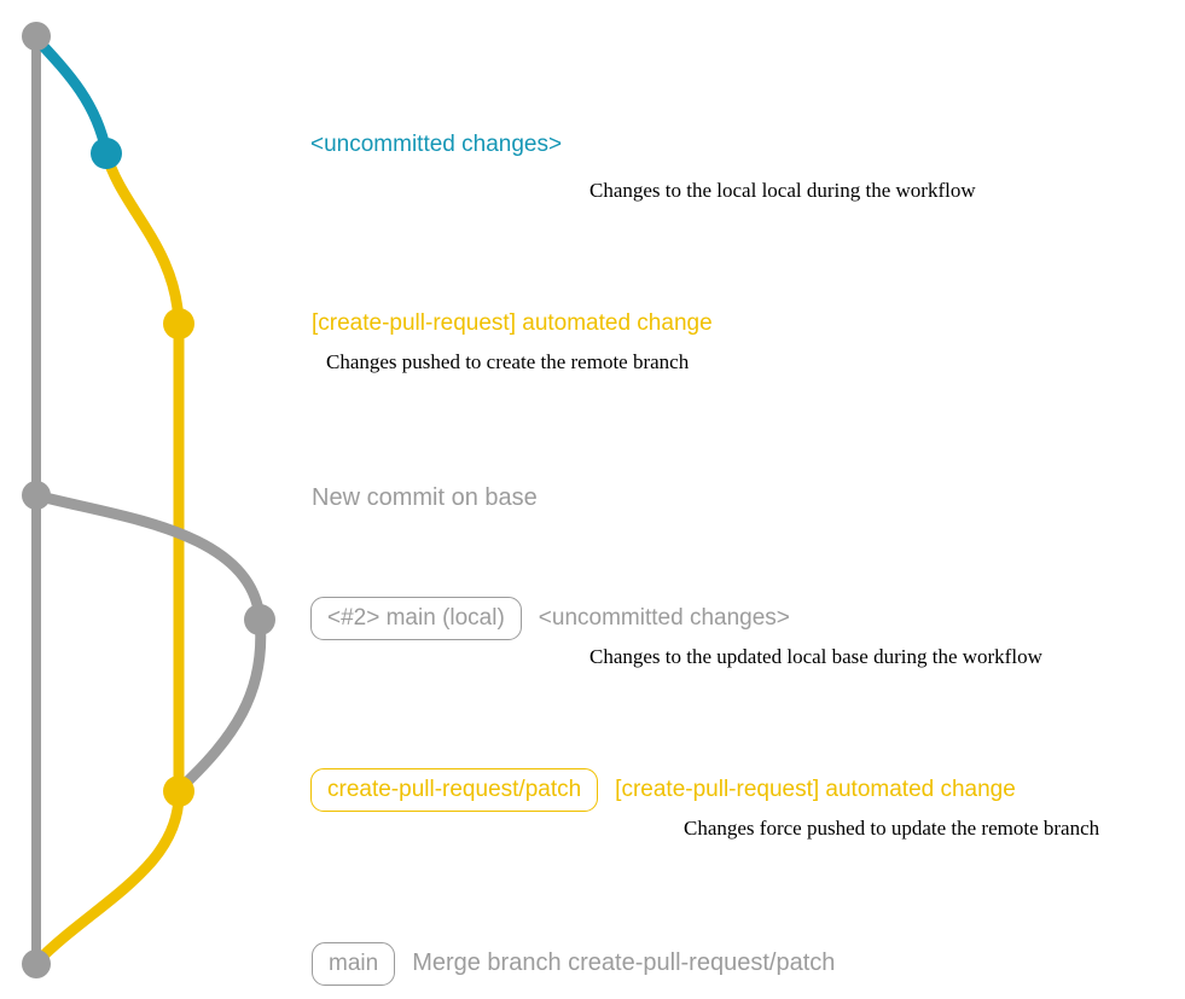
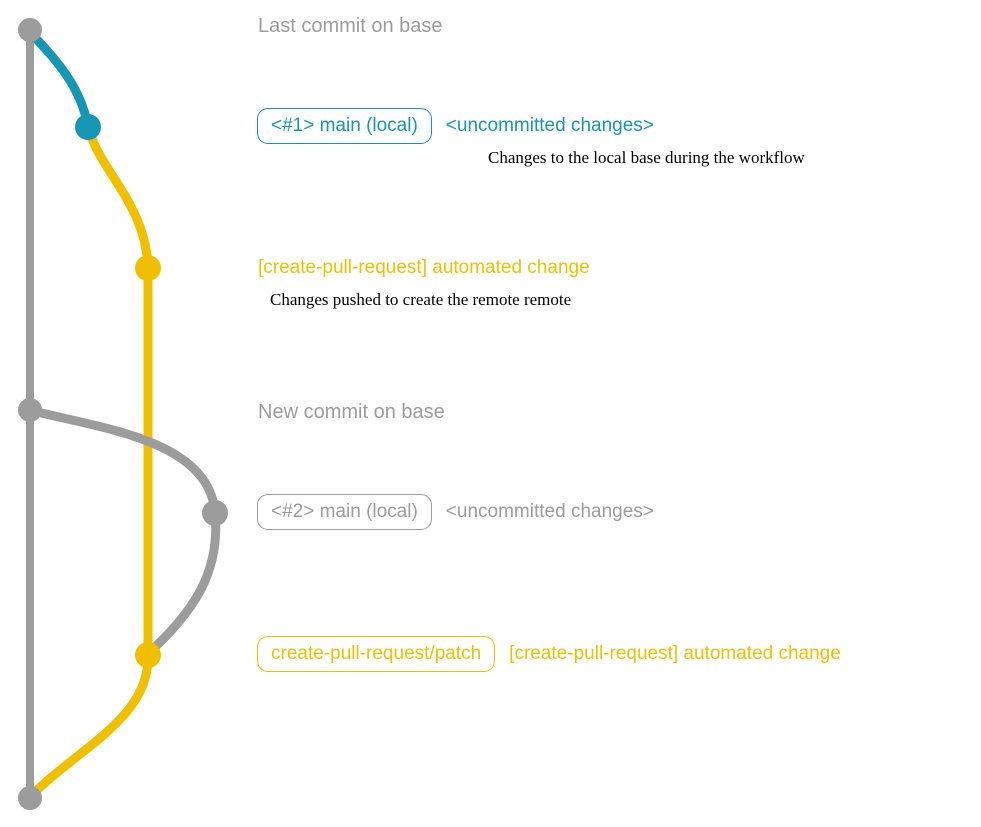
+ Last commit on base
+ <#1> main (local)
  <uncommitted changes>
- Changes to the local local during the workflow
+ Changes to the local base during the workflow
  [create-pull-request] automated change
- Changes pushed to create the remote branch
+ Changes pushed to create the remote remote
  New commit on base
  <#2> main (local)
  <uncommitted changes>
- Changes to the updated local base during the workflow
  create-pull-request/patch
  [create-pull-request] automated change
- Changes force pushed to update the remote branch
- main
- Merge branch create-pull-request/patch
